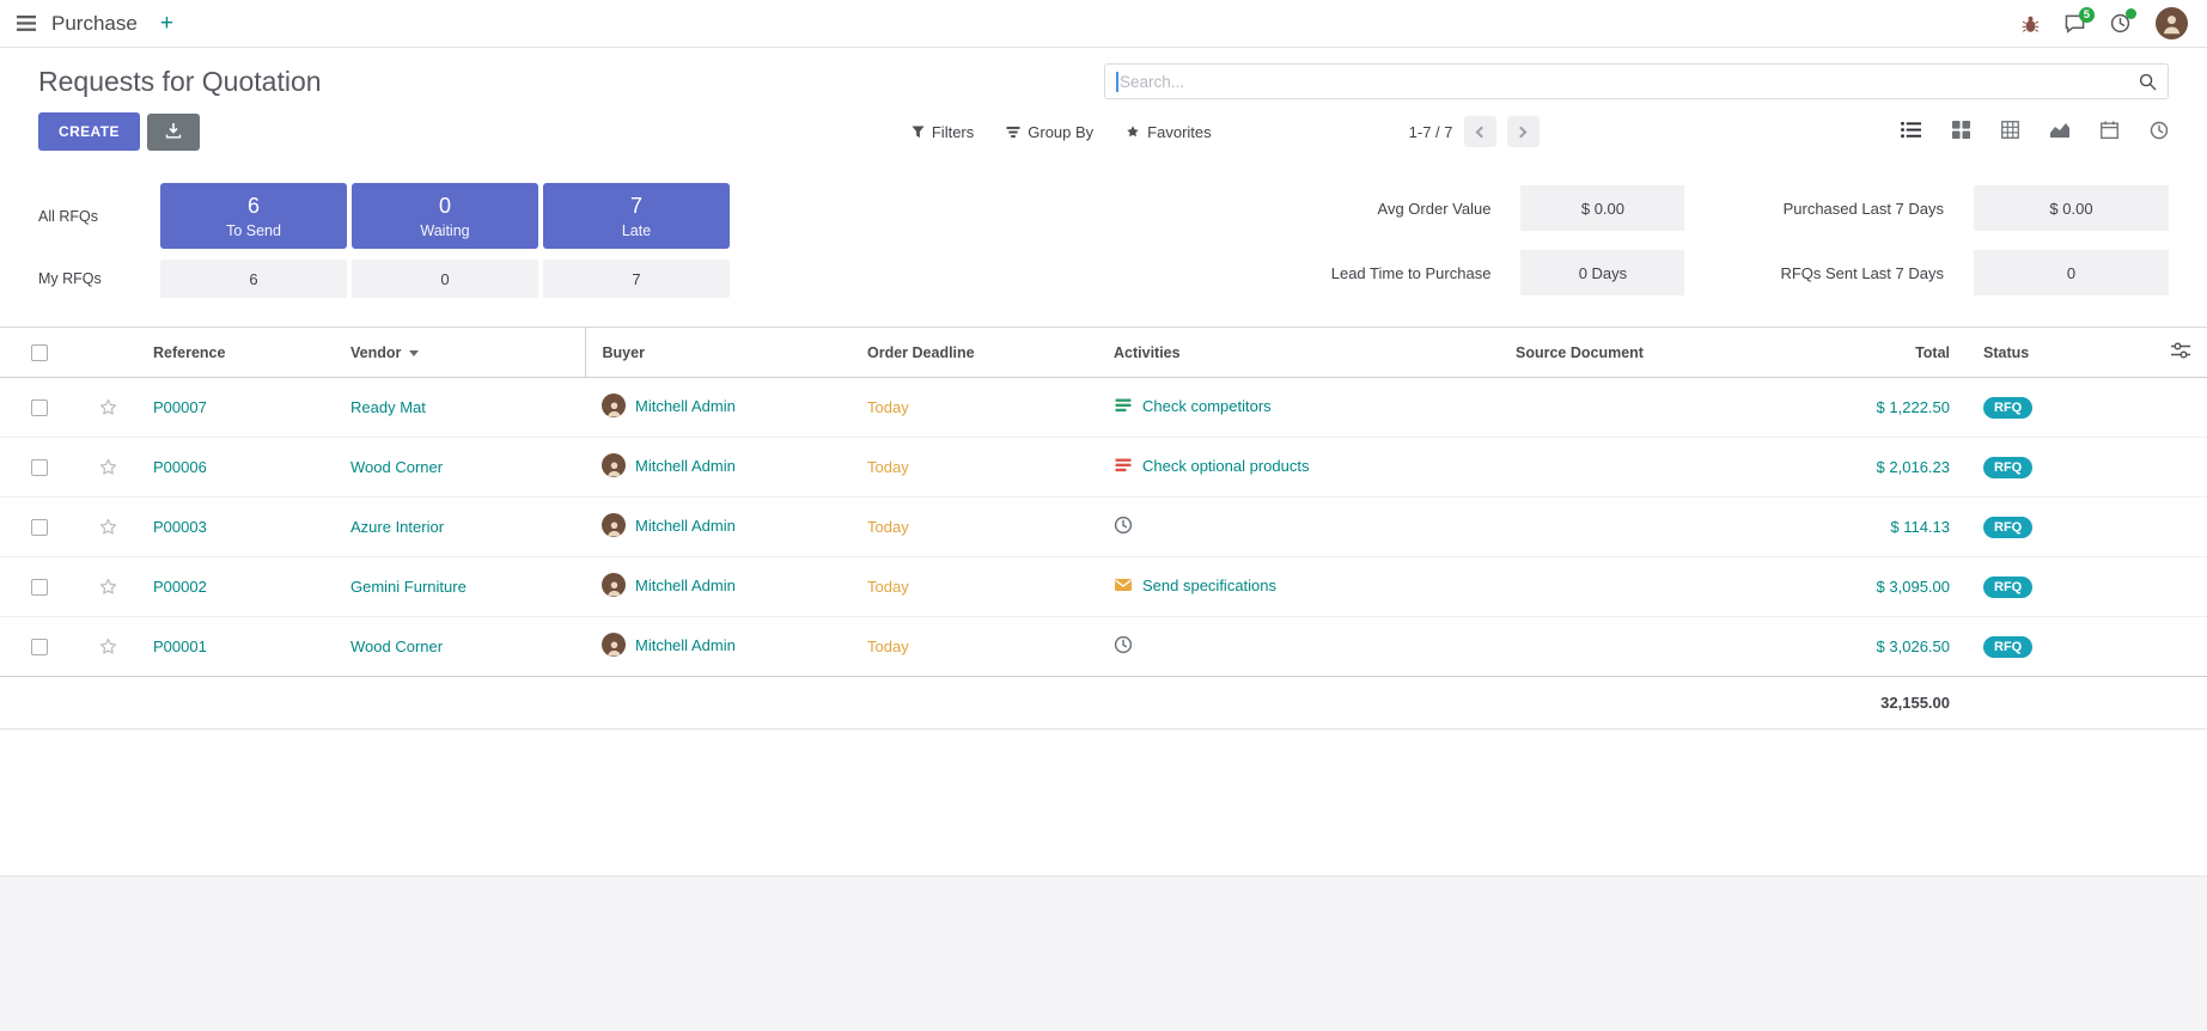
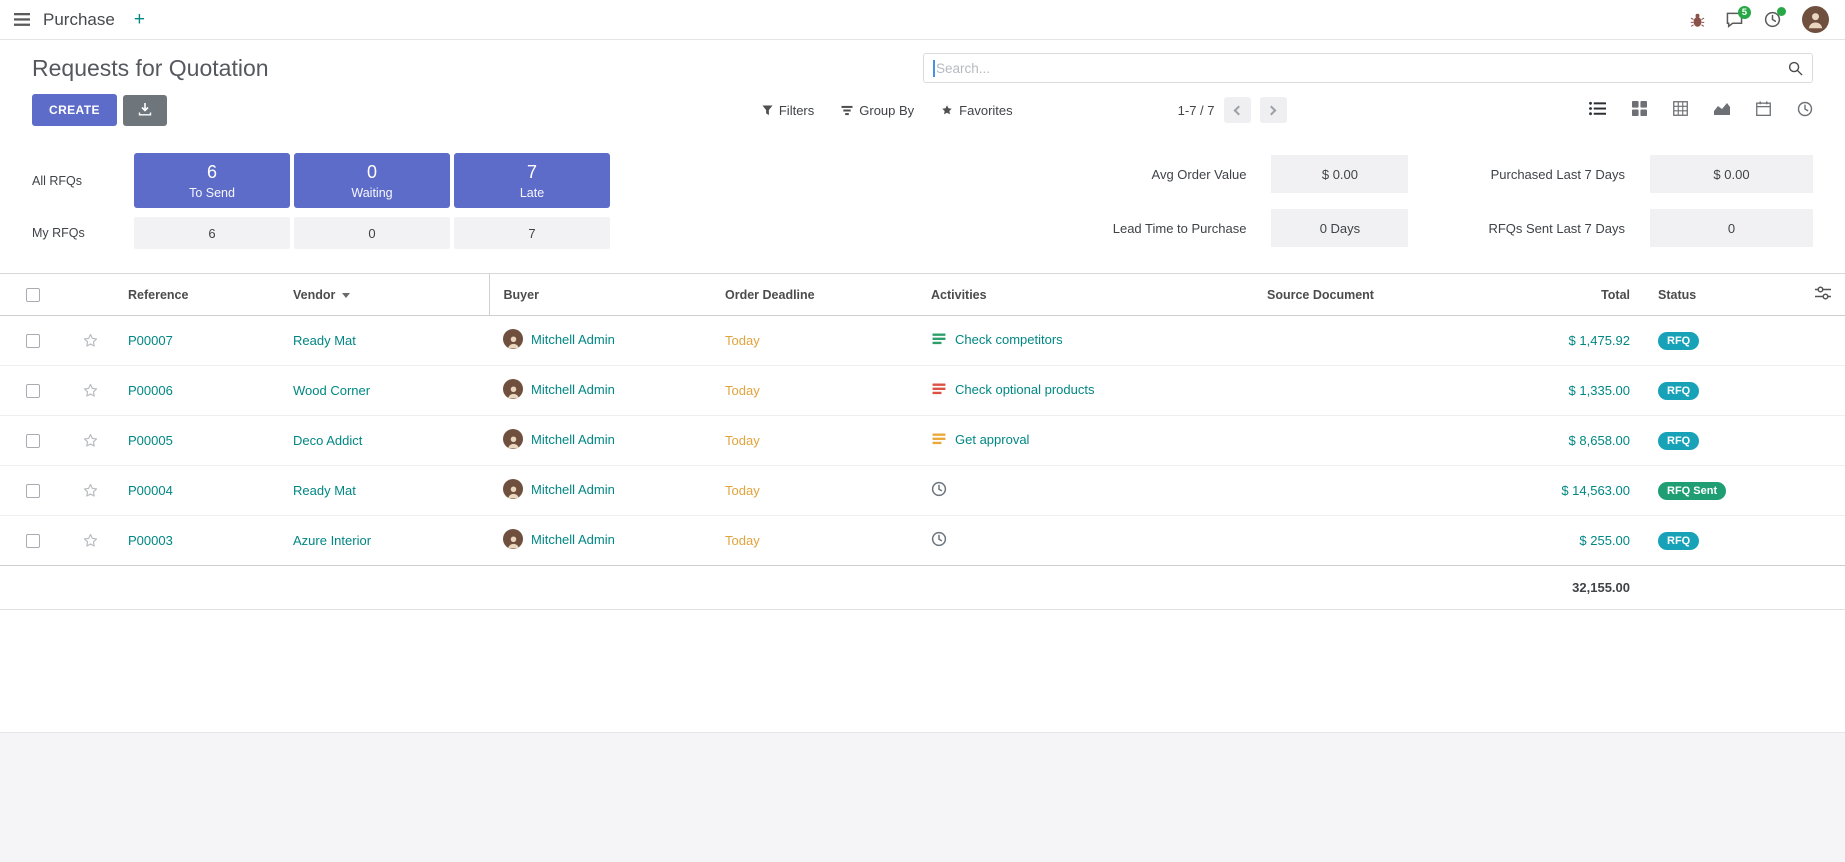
  Purchase
  +
  5
  Requests for Quotation
  Search...
  CREATE
  Filters
  Group By
  Favorites
  1-7 / 7
  All RFQs
  6
  To Send
  0
  Waiting
  7
  Late
  My RFQs
  6
  0
  7
  Avg Order Value
  $ 0.00
  Purchased Last 7 Days
  $ 0.00
  Lead Time to Purchase
  0 Days
  RFQs Sent Last 7 Days
  0
  		Reference	Vendor	Buyer	Order Deadline	Activities	Source Document	Total	Status
- 		P00007	Ready Mat	Mitchell Admin	Today	Check competitors		$ 1,222.50	RFQ
+ 		P00007	Ready Mat	Mitchell Admin	Today	Check competitors		$ 1,475.92	RFQ
- 		P00006	Wood Corner	Mitchell Admin	Today	Check optional products		$ 2,016.23	RFQ
+ 		P00006	Wood Corner	Mitchell Admin	Today	Check optional products		$ 1,335.00	RFQ
+ 		P00005	Deco Addict	Mitchell Admin	Today	Get approval		$ 8,658.00	RFQ
+ 		P00004	Ready Mat	Mitchell Admin	Today			$ 14,563.00	RFQ Sent
- 		P00003	Azure Interior	Mitchell Admin	Today			$ 114.13	RFQ
+ 		P00003	Azure Interior	Mitchell Admin	Today			$ 255.00	RFQ
- 		P00002	Gemini Furniture	Mitchell Admin	Today	Send specifications		$ 3,095.00	RFQ
- 		P00001	Wood Corner	Mitchell Admin	Today			$ 3,026.50	RFQ
  	32,155.00
